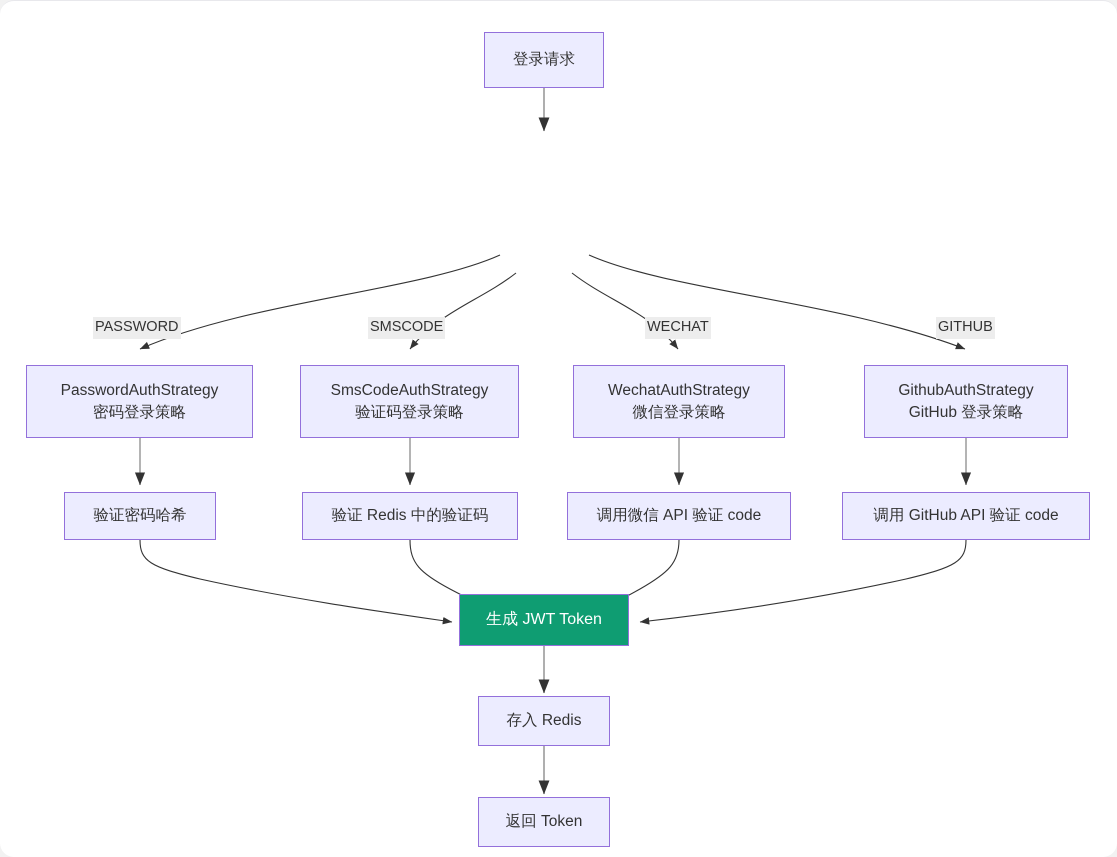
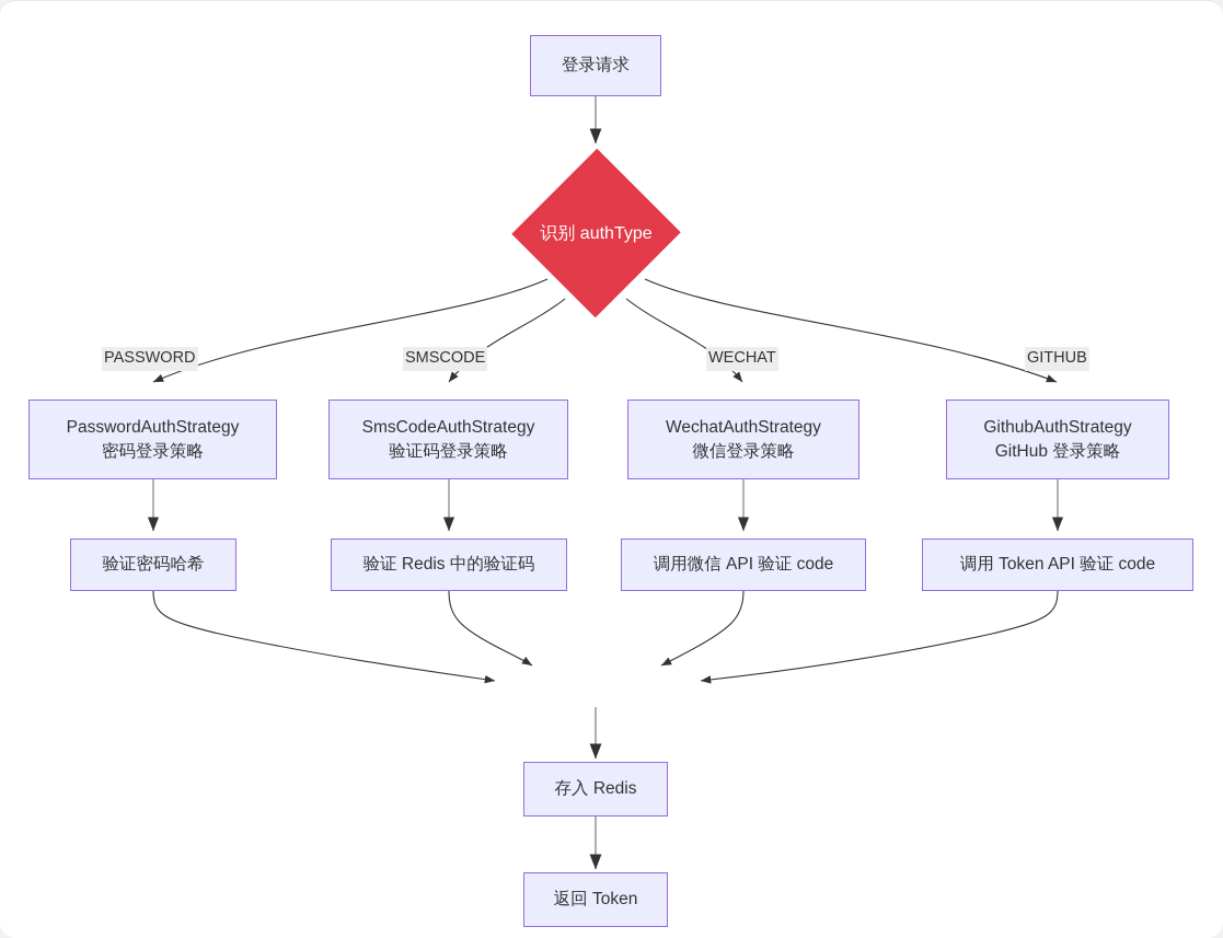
  登录请求
+ 识别 authType
  PASSWORD
  SMSCODE
  WECHAT
  GITHUB
  PasswordAuthStrategy
  密码登录策略
  SmsCodeAuthStrategy
  验证码登录策略
  WechatAuthStrategy
  微信登录策略
  GithubAuthStrategy
  GitHub 登录策略
  验证密码哈希
  验证 Redis 中的验证码
  调用微信 API 验证 code
- 调用 GitHub API 验证 code
+ 调用 Token API 验证 code
- 生成 JWT Token
  存入 Redis
  返回 Token
